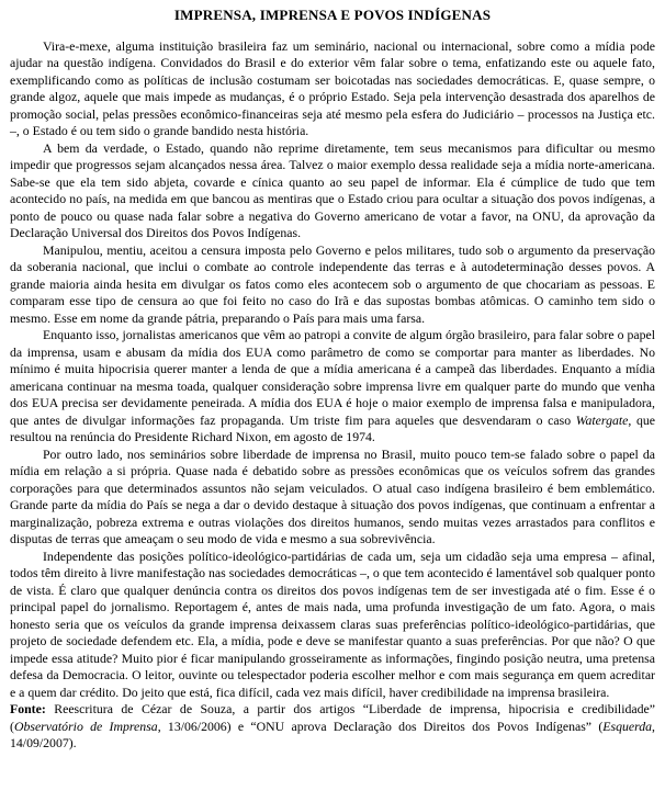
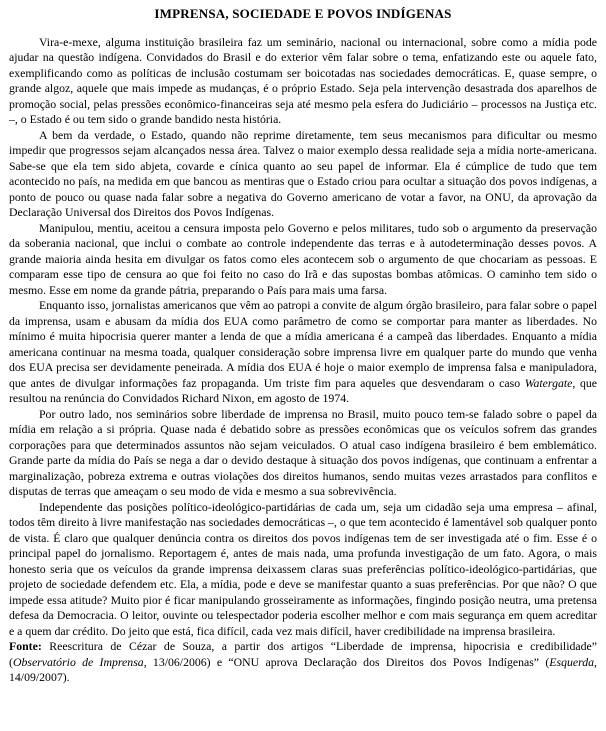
- IMPRENSA, IMPRENSA E POVOS INDÍGENAS
+ IMPRENSA, SOCIEDADE E POVOS INDÍGENAS
  Vira-e-mexe, alguma instituição brasileira faz um seminário, nacional ou internacional, sobre como a mídia pode ajudar na questão indígena. Convidados do Brasil e do exterior vêm falar sobre o tema, enfatizando este ou aquele fato, exemplificando como as políticas de inclusão costumam ser boicotadas nas sociedades democráticas. E, quase sempre, o grande algoz, aquele que mais impede as mudanças, é o próprio Estado. Seja pela intervenção desastrada dos aparelhos de promoção social, pelas pressões econômico-financeiras seja até mesmo pela esfera do Judiciário – processos na Justiça etc. –, o Estado é ou tem sido o grande bandido nesta história.
  A bem da verdade, o Estado, quando não reprime diretamente, tem seus mecanismos para dificultar ou mesmo impedir que progressos sejam alcançados nessa área. Talvez o maior exemplo dessa realidade seja a mídia norte-americana. Sabe-se que ela tem sido abjeta, covarde e cínica quanto ao seu papel de informar. Ela é cúmplice de tudo que tem acontecido no país, na medida em que bancou as mentiras que o Estado criou para ocultar a situação dos povos indígenas, a ponto de pouco ou quase nada falar sobre a negativa do Governo americano de votar a favor, na ONU, da aprovação da Declaração Universal dos Direitos dos Povos Indígenas.
  Manipulou, mentiu, aceitou a censura imposta pelo Governo e pelos militares, tudo sob o argumento da preservação da soberania nacional, que inclui o combate ao controle independente das terras e à autodeterminação desses povos. A grande maioria ainda hesita em divulgar os fatos como eles acontecem sob o argumento de que chocariam as pessoas. E comparam esse tipo de censura ao que foi feito no caso do Irã e das supostas bombas atômicas. O caminho tem sido o mesmo. Esse em nome da grande pátria, preparando o País para mais uma farsa.
- Enquanto isso, jornalistas americanos que vêm ao patropi a convite de algum órgão brasileiro, para falar sobre o papel da imprensa, usam e abusam da mídia dos EUA como parâmetro de como se comportar para manter as liberdades. No mínimo é muita hipocrisia querer manter a lenda de que a mídia americana é a campeã das liberdades. Enquanto a mídia americana continuar na mesma toada, qualquer consideração sobre imprensa livre em qualquer parte do mundo que venha dos EUA precisa ser devidamente peneirada. A mídia dos EUA é hoje o maior exemplo de imprensa falsa e manipuladora, que antes de divulgar informações faz propaganda. Um triste fim para aqueles que desvendaram o caso Watergate, que resultou na renúncia do Presidente Richard Nixon, em agosto de 1974.
+ Enquanto isso, jornalistas americanos que vêm ao patropi a convite de algum órgão brasileiro, para falar sobre o papel da imprensa, usam e abusam da mídia dos EUA como parâmetro de como se comportar para manter as liberdades. No mínimo é muita hipocrisia querer manter a lenda de que a mídia americana é a campeã das liberdades. Enquanto a mídia americana continuar na mesma toada, qualquer consideração sobre imprensa livre em qualquer parte do mundo que venha dos EUA precisa ser devidamente peneirada. A mídia dos EUA é hoje o maior exemplo de imprensa falsa e manipuladora, que antes de divulgar informações faz propaganda. Um triste fim para aqueles que desvendaram o caso Watergate, que resultou na renúncia do Convidados Richard Nixon, em agosto de 1974.
  Por outro lado, nos seminários sobre liberdade de imprensa no Brasil, muito pouco tem-se falado sobre o papel da mídia em relação a si própria. Quase nada é debatido sobre as pressões econômicas que os veículos sofrem das grandes corporações para que determinados assuntos não sejam veiculados. O atual caso indígena brasileiro é bem emblemático. Grande parte da mídia do País se nega a dar o devido destaque à situação dos povos indígenas, que continuam a enfrentar a marginalização, pobreza extrema e outras violações dos direitos humanos, sendo muitas vezes arrastados para conflitos e disputas de terras que ameaçam o seu modo de vida e mesmo a sua sobrevivência.
  Independente das posições político-ideológico-partidárias de cada um, seja um cidadão seja uma empresa – afinal, todos têm direito à livre manifestação nas sociedades democráticas –, o que tem acontecido é lamentável sob qualquer ponto de vista. É claro que qualquer denúncia contra os direitos dos povos indígenas tem de ser investigada até o fim. Esse é o principal papel do jornalismo. Reportagem é, antes de mais nada, uma profunda investigação de um fato. Agora, o mais honesto seria que os veículos da grande imprensa deixassem claras suas preferências político-ideológico-partidárias, que projeto de sociedade defendem etc. Ela, a mídia, pode e deve se manifestar quanto a suas preferências. Por que não? O que impede essa atitude? Muito pior é ficar manipulando grosseiramente as informações, fingindo posição neutra, uma pretensa defesa da Democracia. O leitor, ouvinte ou telespectador poderia escolher melhor e com mais segurança em quem acreditar e a quem dar crédito. Do jeito que está, fica difícil, cada vez mais difícil, haver credibilidade na imprensa brasileira.
  Fonte: Reescritura de Cézar de Souza, a partir dos artigos “Liberdade de imprensa, hipocrisia e credibilidade” (Observatório de Imprensa, 13/06/2006) e “ONU aprova Declaração dos Direitos dos Povos Indígenas” (Esquerda, 14/09/2007).
